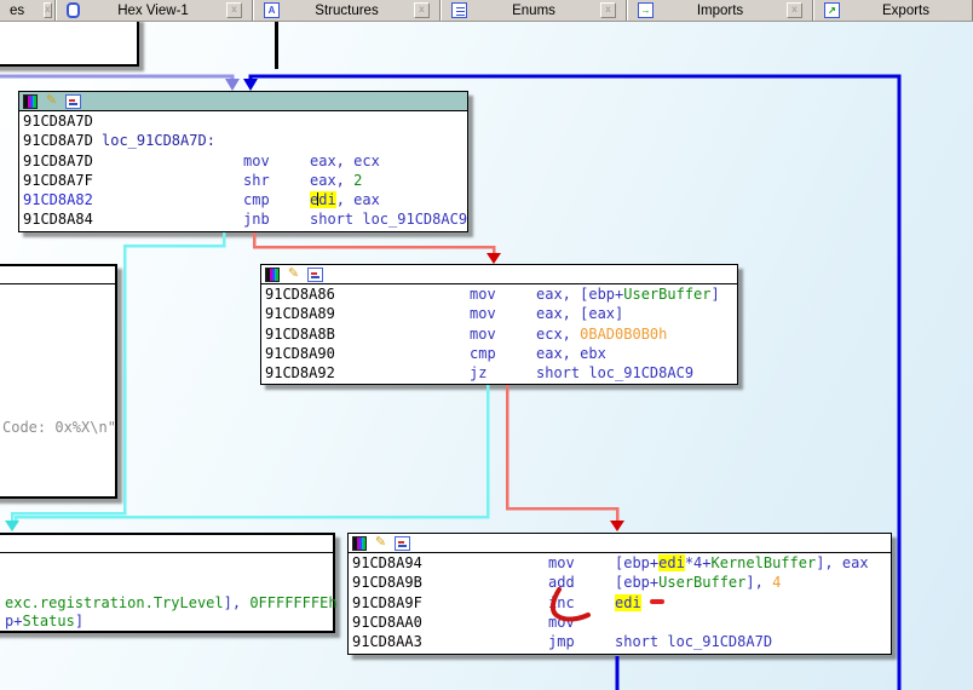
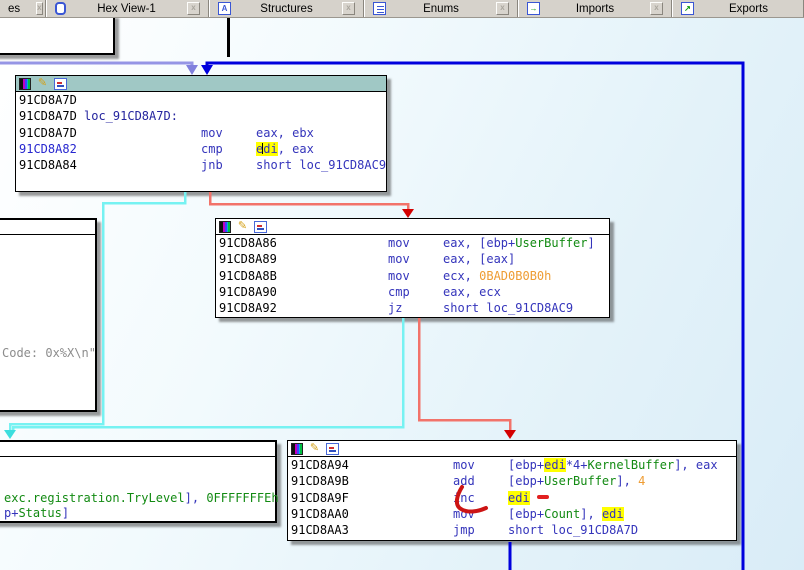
  es
  x
  Hex View-1
  x
  A
  Structures
  x
  Enums
  x
  →
  Imports
  x
  ↗
  Exports
  ✎
  91CD8A7D
  91CD8A7D
  loc_91CD8A7D:
  91CD8A7D
  mov
- eax, ecx
+ eax, ebx
- 91CD8A7F
- shr
- eax, 2
  91CD8A82
  cmp
  edi, eax
  91CD8A84
  jnb
  short loc_91CD8AC9
  ✎
  91CD8A86
  mov
  eax, [ebp+UserBuffer]
  91CD8A89
  mov
  eax, [eax]
  91CD8A8B
  mov
  ecx, 0BAD0B0B0h
  91CD8A90
  cmp
- eax, ebx
+ eax, ecx
  91CD8A92
  jz
  short loc_91CD8AC9
  ✎
  91CD8A94
  mov
  [ebp+edi*4+KernelBuffer], eax
  91CD8A9B
  add
  [ebp+UserBuffer], 4
  91CD8A9F
  edi
  91CD8AA0
  mov
+ [ebp+Count], edi
  91CD8AA3
  jmp
  short loc_91CD8A7D
  Code: 0x%X\n"
  exc.registration.TryLevel], 0FFFFFFFEh
  p+Status]
